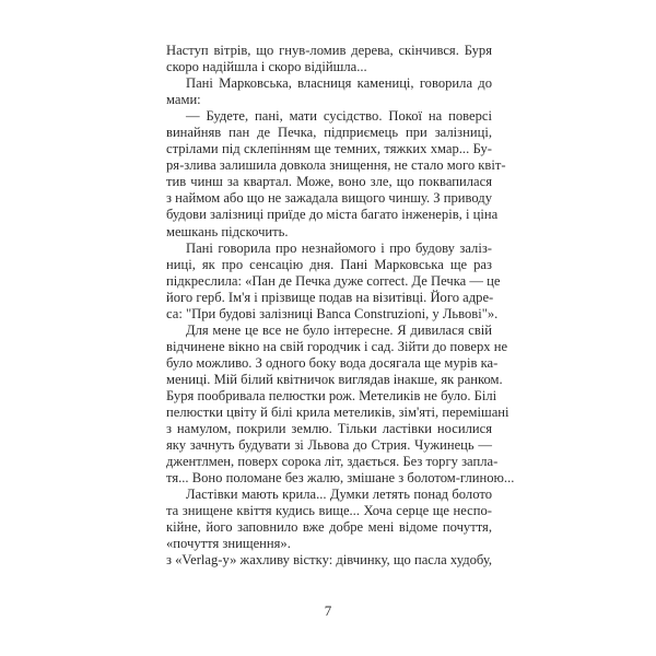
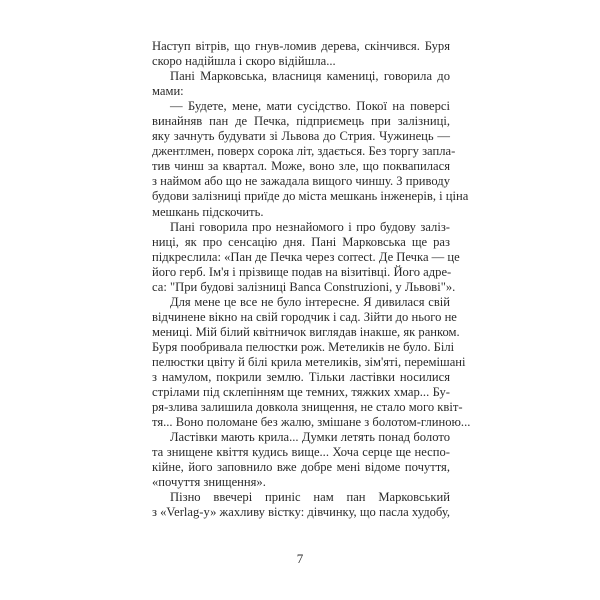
  Наступ вітрів, що гнув-ломив дерева, скінчився. Буря
  скоро надійшла і скоро відійшла...
  Пані Марковська, власниця камениці, говорила до
  мами:
- — Будете, пані, мати сусідство. Покої на поверсі
+ — Будете, мене, мати сусідство. Покої на поверсі
  винайняв пан де Печка, підприємець при залізниці,
- стрілами під склепінням ще темних, тяжких хмар... Бу-
+ яку зачнуть будувати зі Львова до Стрия. Чужинець —
- ря-злива залишила довкола знищення, не стало мого квіт-
+ джентлмен, поверх сорока літ, здається. Без торгу запла-
  тив чинш за квартал. Може, воно зле, що поквапилася
  з наймом або що не зажадала вищого чиншу. З приводу
- будови залізниці приїде до міста багато інженерів, і ціна
+ будови залізниці приїде до міста мешкань інженерів, і ціна
  мешкань підскочить.
  Пані говорила про незнайомого і про будову заліз-
  ниці, як про сенсацію дня. Пані Марковська ще раз
- підкреслила: «Пан де Печка дуже correct. Де Печка — це
+ підкреслила: «Пан де Печка через correct. Де Печка — це
  його герб. Ім'я і прізвище подав на візитівці. Його адре-
  са: "При будові залізниці Banca Construzioni, у Львові"».
  Для мене це все не було інтересне. Я дивилася свій
- відчинене вікно на свій городчик і сад. Зійти до поверх не
+ відчинене вікно на свій городчик і сад. Зійти до нього не
- було можливо. З одного боку вода досягала ще мурів ка-
  мениці. Мій білий квітничок виглядав інакше, як ранком.
  Буря пообривала пелюстки рож. Метеликів не було. Білі
  пелюстки цвіту й білі крила метеликів, зім'яті, перемішані
  з намулом, покрили землю. Тільки ластівки носилися
- яку зачнуть будувати зі Львова до Стрия. Чужинець —
+ стрілами під склепінням ще темних, тяжких хмар... Бу-
- джентлмен, поверх сорока літ, здається. Без торгу запла-
+ ря-злива залишила довкола знищення, не стало мого квіт-
  тя... Воно поломане без жалю, змішане з болотом-глиною...
  Ластівки мають крила... Думки летять понад болото
  та знищене квіття кудись вище... Хоча серце ще неспо-
  кійне, його заповнило вже добре мені відоме почуття,
  «почуття знищення».
+ Пізно ввечері приніс нам пан Марковський
  з «Verlag-у» жахливу вістку: дівчинку, що пасла худобу,
  7
